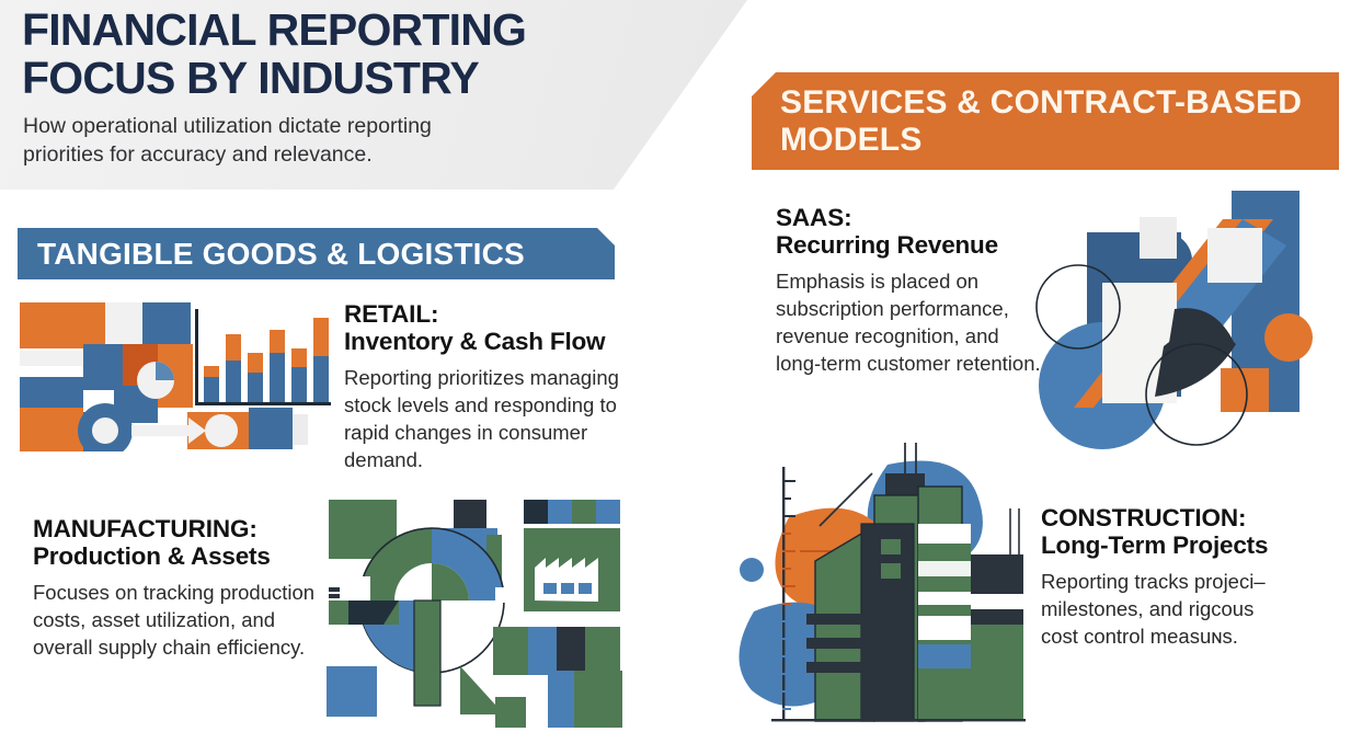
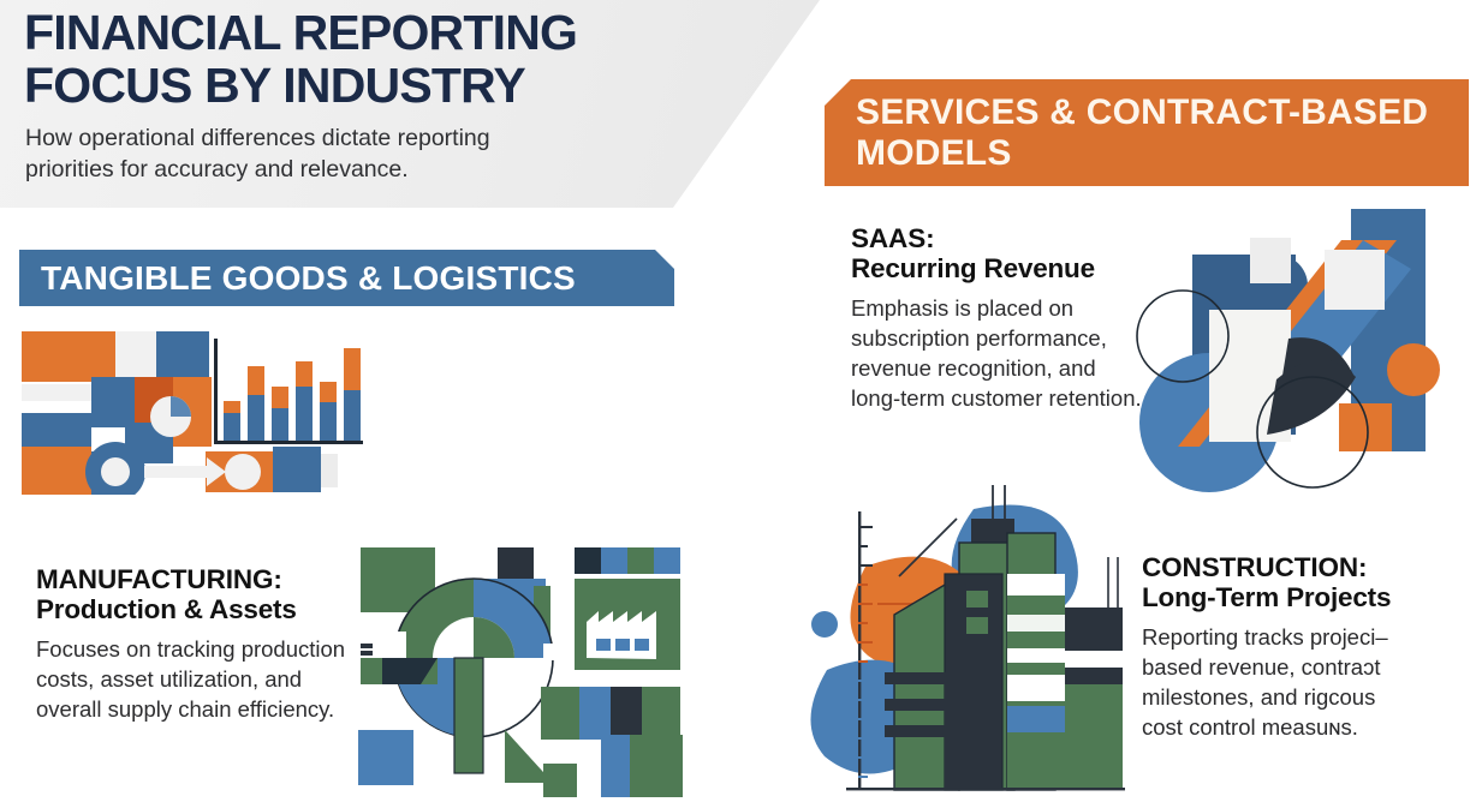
  FINANCIAL REPORTING FOCUS BY INDUSTRY
- How operational utilization dictate reporting priorities for accuracy and relevance.
+ How operational differences dictate reporting priorities for accuracy and relevance.
  TANGIBLE GOODS & LOGISTICS
  SERVICES & CONTRACT-BASED MODELS
- RETAIL:
- Inventory & Cash Flow
- Reporting prioritizes managing stock levels and responding to rapid changes in consumer demand.
  MANUFACTURING:
  Production & Assets
  Focuses on tracking production costs, asset utilization, and overall supply chain efficiency.
  SAAS:
  Recurring Revenue
  Emphasis is placed on subscription performance, revenue recognition, and long-term customer retention.
  CONSTRUCTION:
  Long-Term Projects
  Reporting tracks projeci–
+ based revenue, contraɔt
  milestones, and rigcous
  cost control measuɴs.
